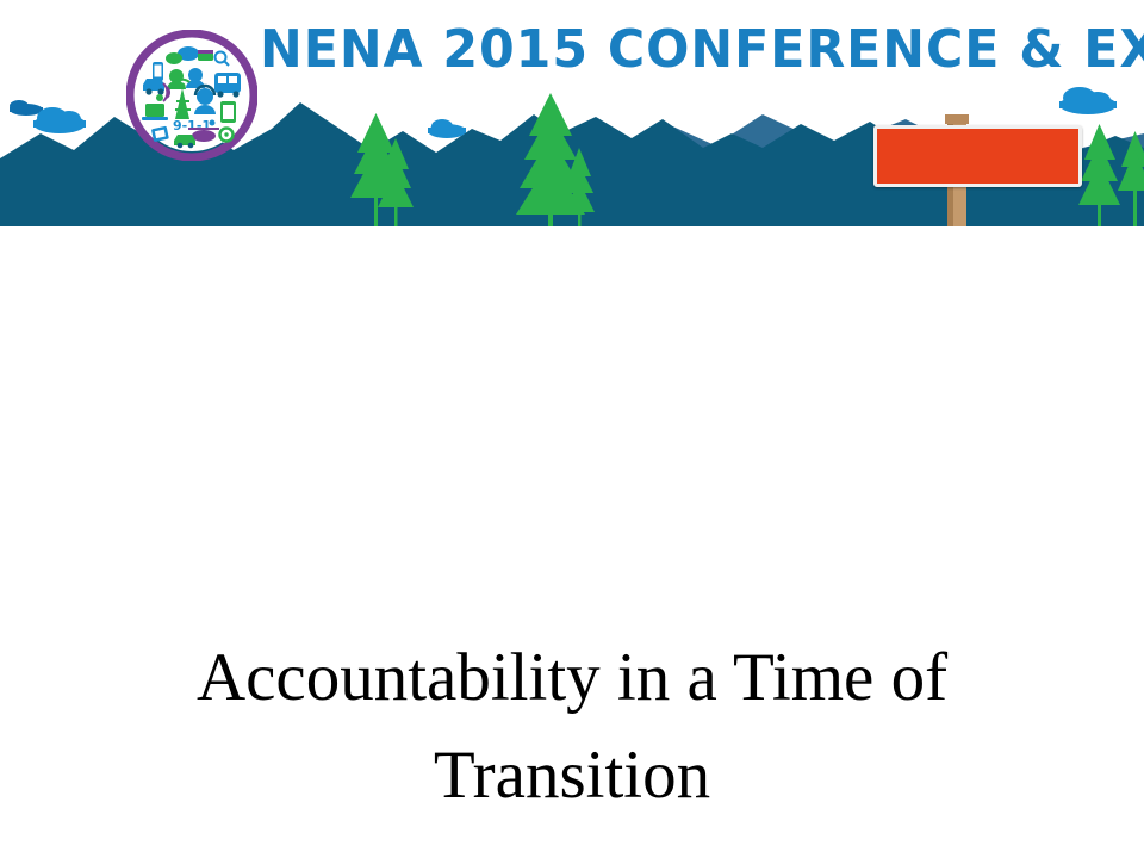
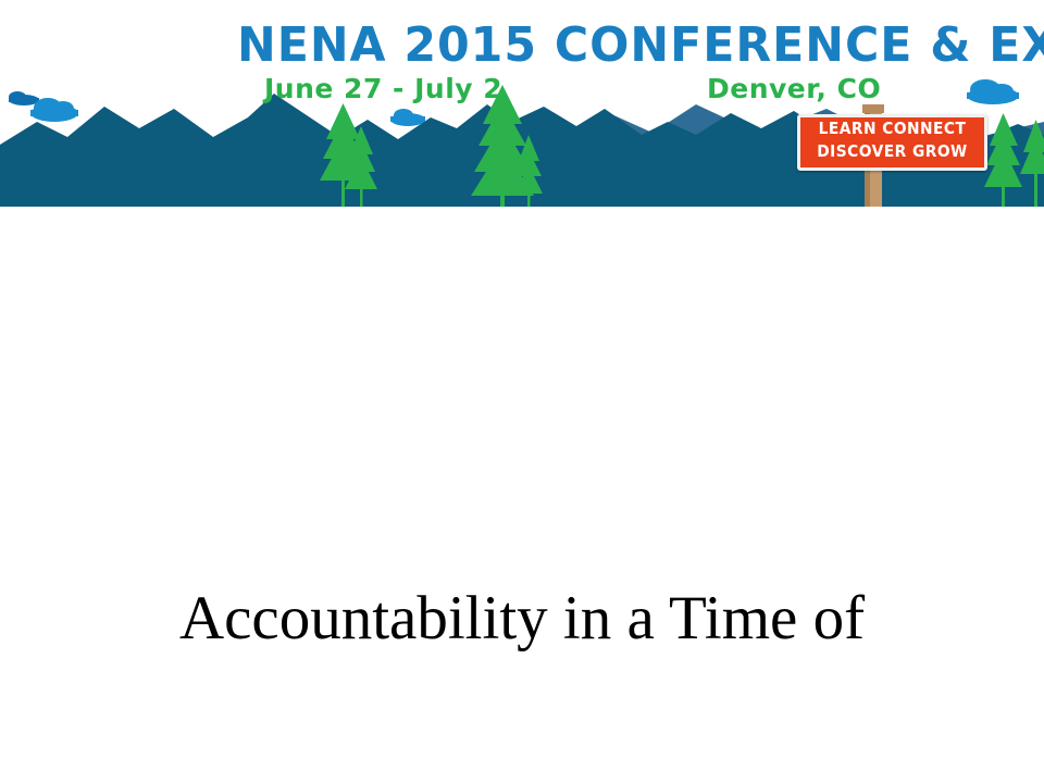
- 9-1-1
  NENA 2015 CONFERENCE & E
+ June 27 - July 2
+ Denver, CO
+ LEARN CONNECT
+ DISCOVER GROW
  Accountability in a Time of
- Transition
